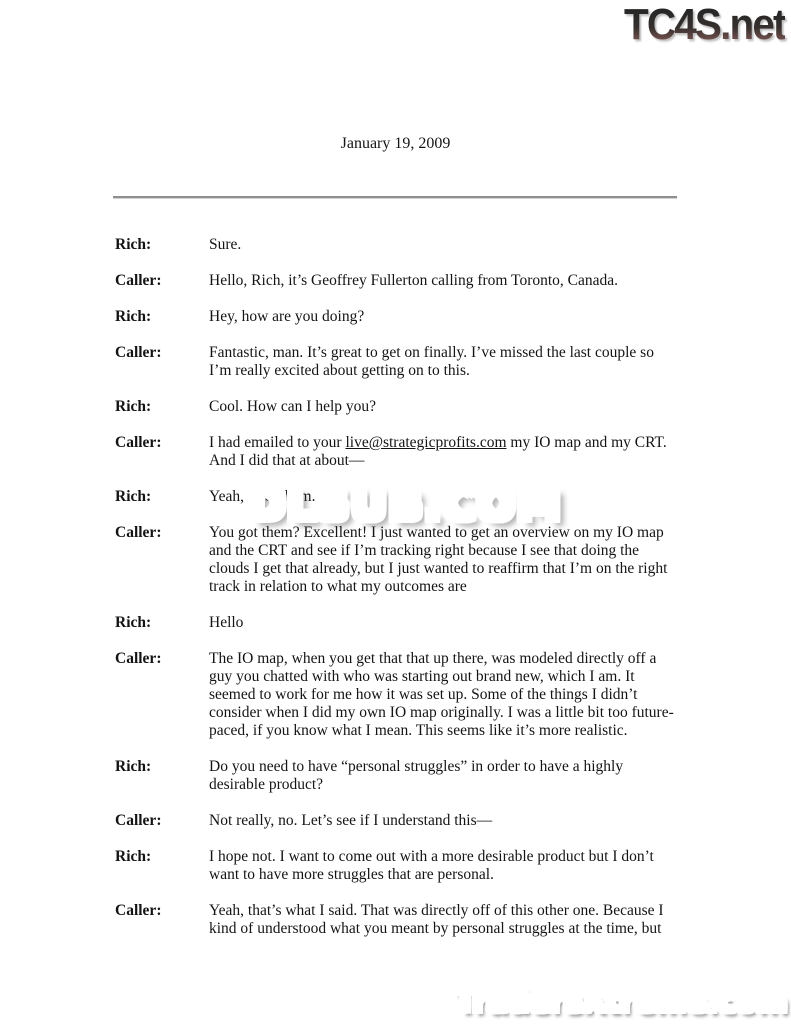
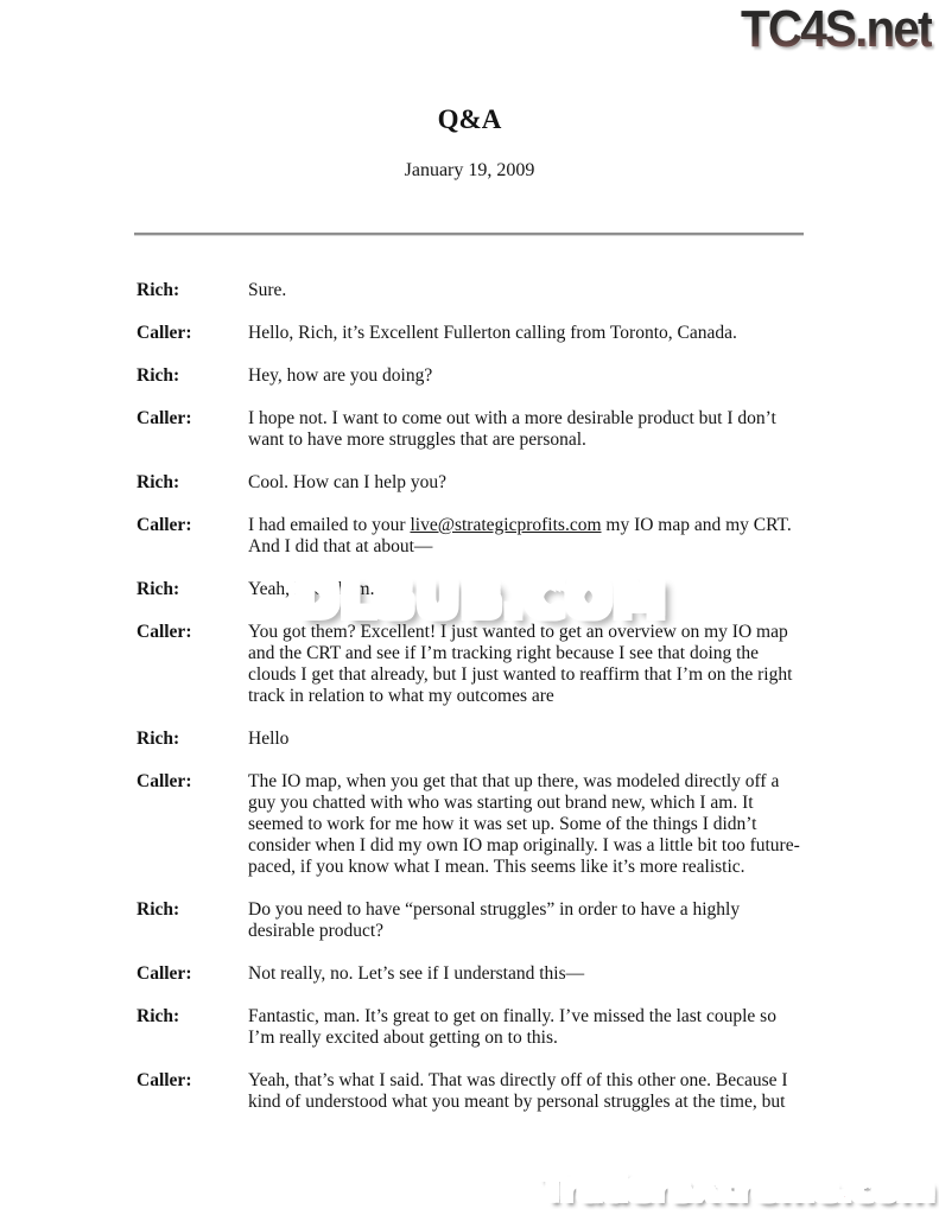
  TC4S.net
+ Q&A
  January 19, 2009
  Rich:
  Sure.
  Caller:
- Hello, Rich, it’s Geoffrey Fullerton calling from Toronto, Canada.
+ Hello, Rich, it’s Excellent Fullerton calling from Toronto, Canada.
  Rich:
  Hey, how are you doing?
  Caller:
- Fantastic, man. It’s great to get on finally. I’ve missed the last couple so I’m really excited about getting on to this.
+ I hope not. I want to come out with a more desirable product but I don’t want to have more struggles that are personal.
  Rich:
  Cool. How can I help you?
  Caller:
  I had emailed to your live@strategicprofits.com my IO map and my CRT. And I did that at about—
  Rich:
  Caller:
  You got them? Excellent! I just wanted to get an overview on my IO map and the CRT and see if I’m tracking right because I see that doing the clouds I get that already, but I just wanted to reaffirm that I’m on the right track in relation to what my outcomes are
  Rich:
  Hello
  Caller:
  The IO map, when you get that that up there, was modeled directly off a guy you chatted with who was starting out brand new, which I am. It seemed to work for me how it was set up. Some of the things I didn’t consider when I did my own IO map originally. I was a little bit too future-paced, if you know what I mean. This seems like it’s more realistic.
  Rich:
  Do you need to have “personal struggles” in order to have a highly desirable product?
  Caller:
  Not really, no. Let’s see if I understand this—
  Rich:
- I hope not. I want to come out with a more desirable product but I don’t want to have more struggles that are personal.
+ Fantastic, man. It’s great to get on finally. I’ve missed the last couple so I’m really excited about getting on to this.
  Caller:
  Yeah, that’s what I said. That was directly off of this other one. Because I kind of understood what you meant by personal struggles at the time, but
  DLSUB.COM
  TradersXtreme.com
